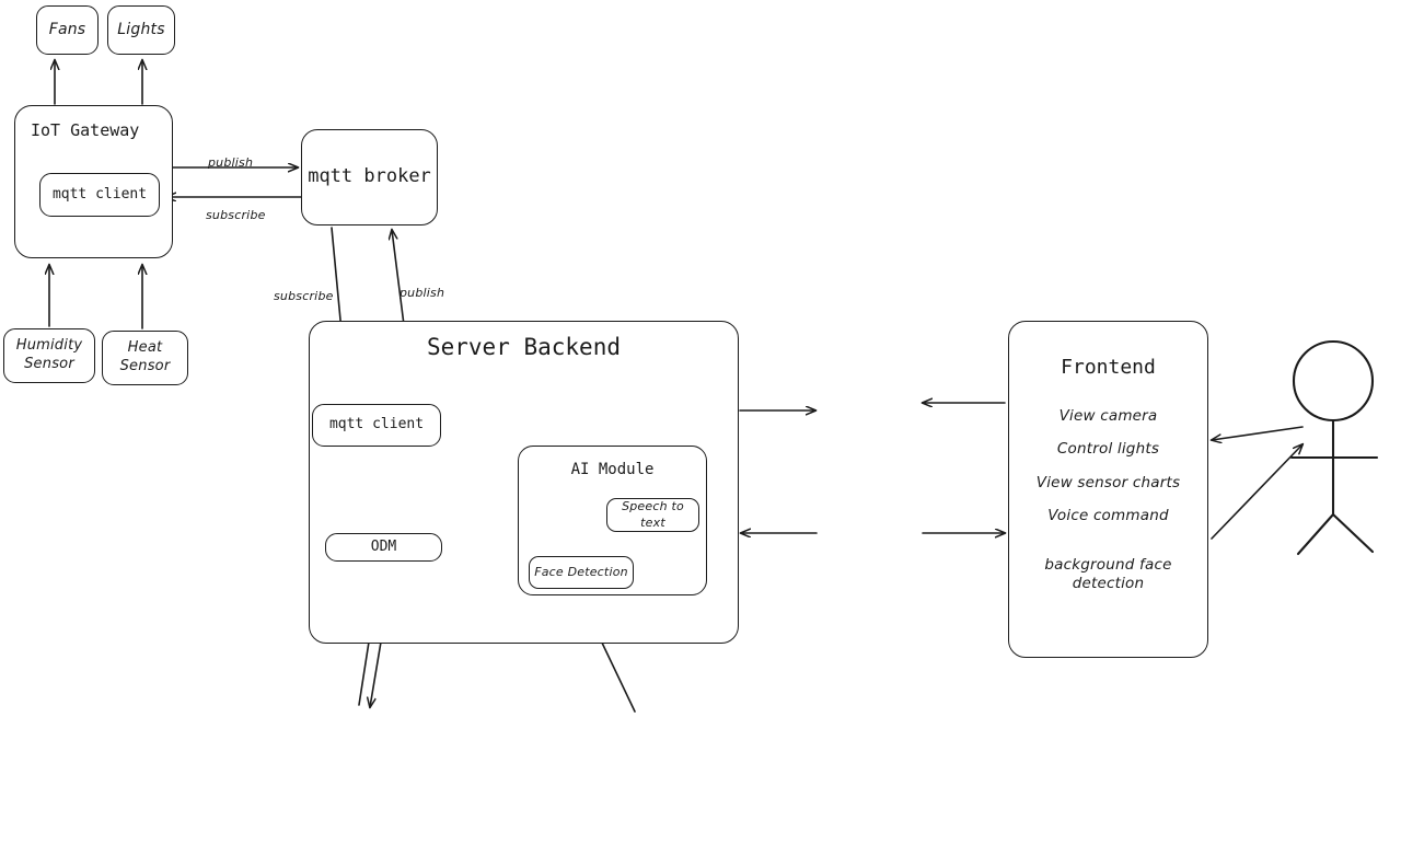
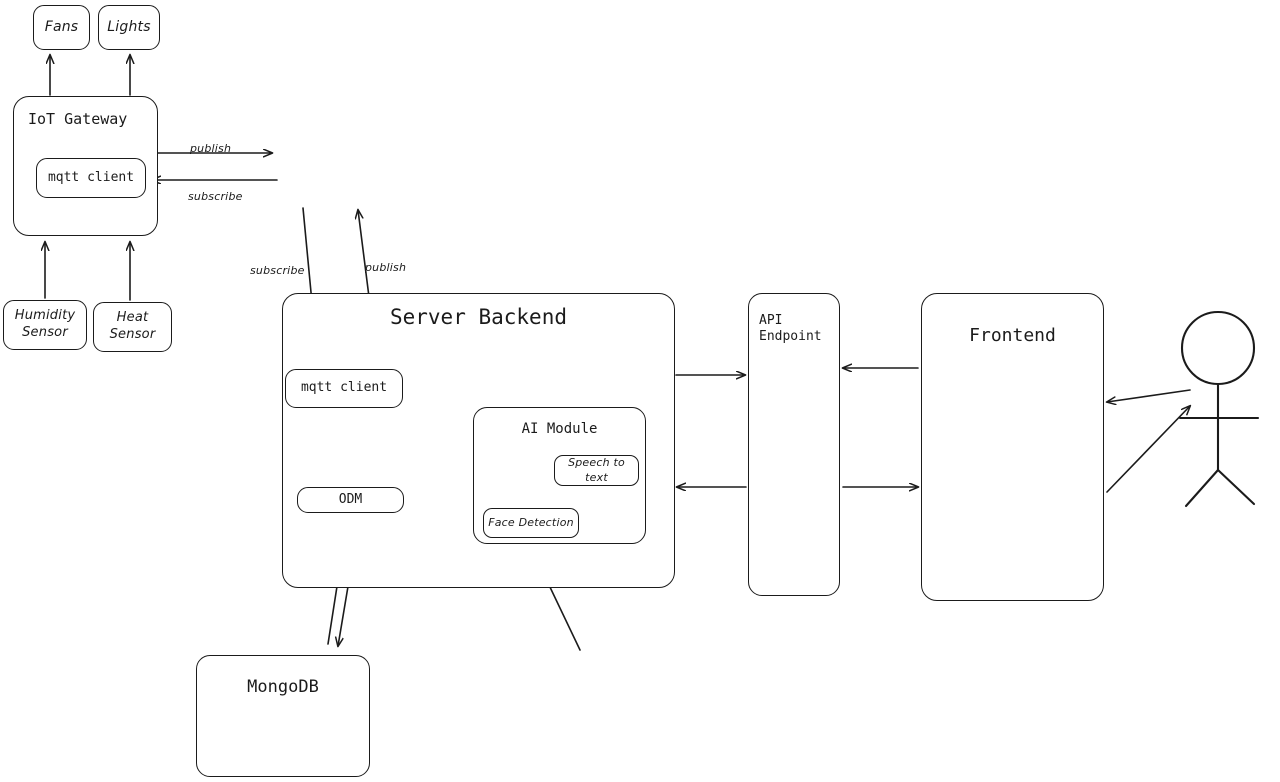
  publish
  subscribe
  subscribe
  publish
  Fans
  Lights
  IoT Gateway
  mqtt client
  Humidity
  Sensor
  Heat
  Sensor
- mqtt broker
  Server Backend
  mqtt client
  ODM
  AI Module
  Speech to text
  Face Detection
+ MongoDB
+ API
+ Endpoint
  Frontend
- View camera
- Control lights
- View sensor charts
- Voice command
- background face
- detection
